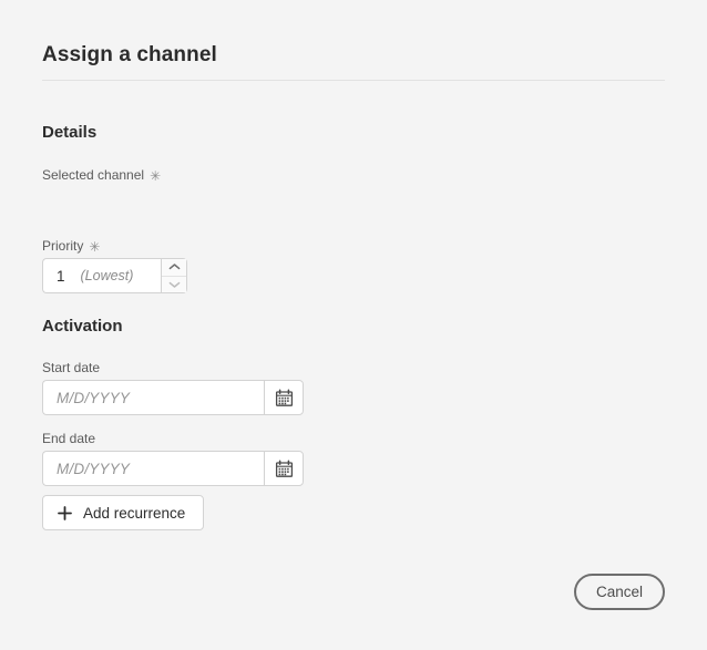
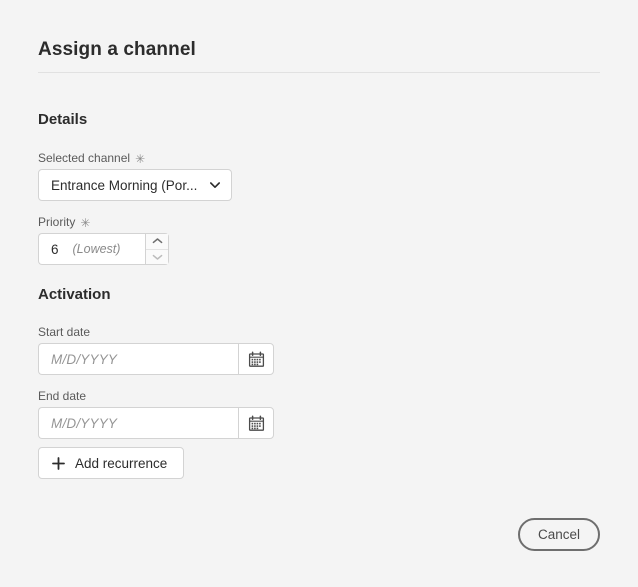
  Assign a channel
  Details
  Selected channel ✳
+ Entrance Morning (Por...
  Priority ✳
- 1
+ 6
  (Lowest)
  Activation
  Start date
  M/D/YYYY
  End date
  M/D/YYYY
  Add recurrence
  Cancel
